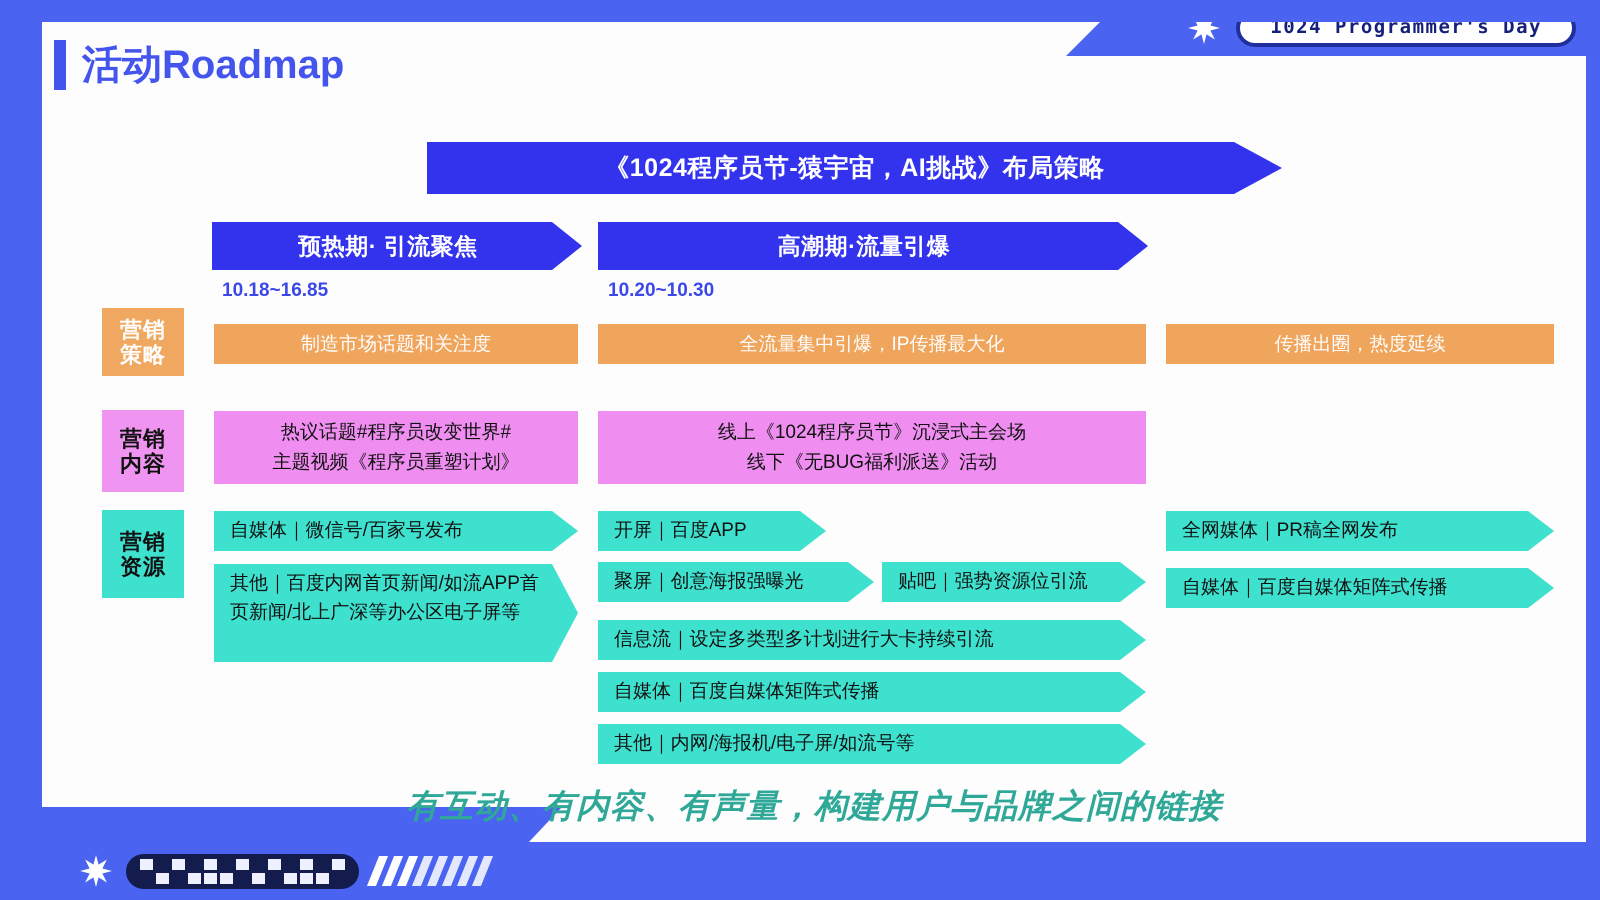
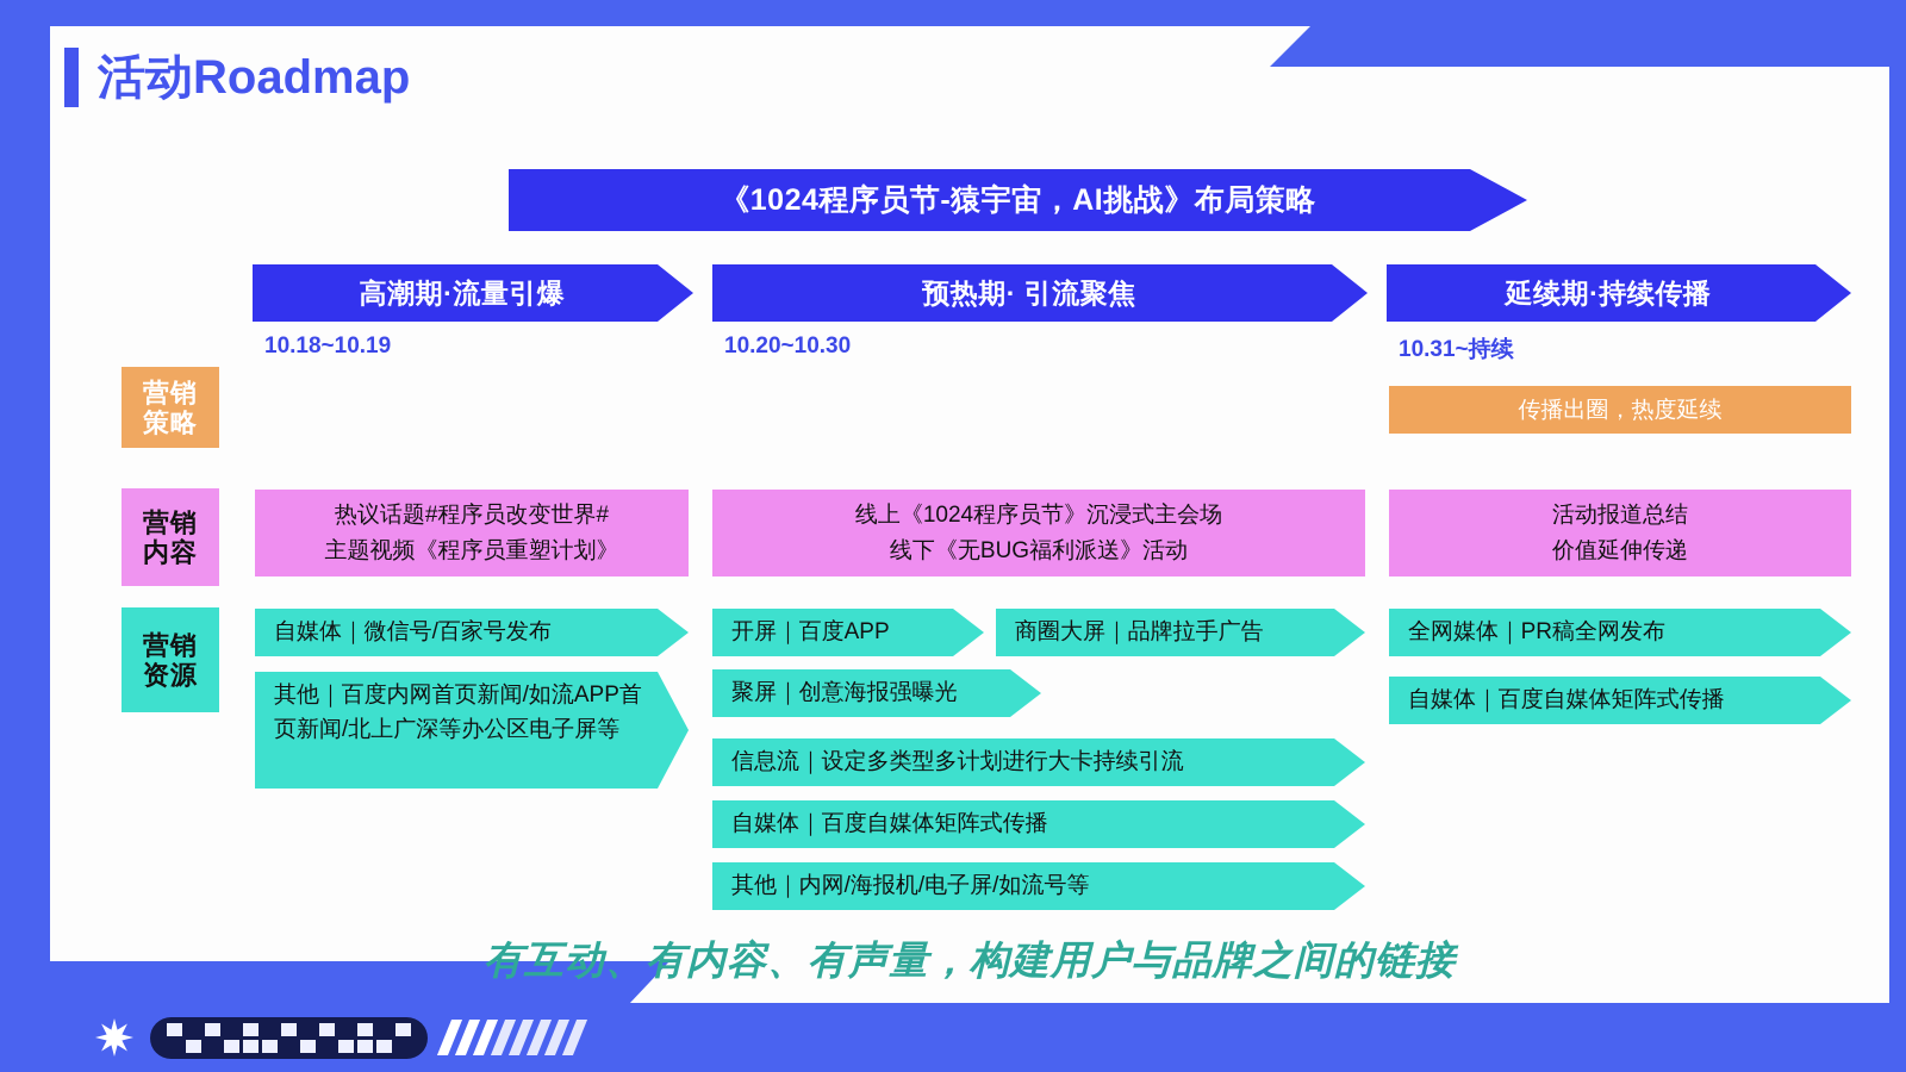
  活动Roadmap
- 1024 Programmer's Day
  《1024程序员节-猿宇宙，AI挑战》布局策略
- 预热期· 引流聚焦
+ 高潮期·流量引爆
- 10.18~16.85
+ 10.18~10.19
- 高潮期·流量引爆
+ 预热期· 引流聚焦
  10.20~10.30
+ 延续期·持续传播
+ 10.31~持续
  营销
  策略
  营销
  内容
  营销
  资源
- 制造市场话题和关注度
- 全流量集中引爆，IP传播最大化
  传播出圈，热度延续
  热议话题#程序员改变世界#
  主题视频《程序员重塑计划》
  线上《1024程序员节》沉浸式主会场
  线下《无BUG福利派送》活动
+ 活动报道总结
+ 价值延伸传递
  自媒体｜微信号/百家号发布
  其他｜百度内网首页新闻/如流APP首页新闻/北上广深等办公区电子屏等
  开屏｜百度APP
+ 商圈大屏｜品牌拉手广告
  聚屏｜创意海报强曝光
- 贴吧｜强势资源位引流
  信息流｜设定多类型多计划进行大卡持续引流
  自媒体｜百度自媒体矩阵式传播
  其他｜内网/海报机/电子屏/如流号等
  全网媒体｜PR稿全网发布
  自媒体｜百度自媒体矩阵式传播
  有互动、有内容、有声量，构建用户与品牌之间的链接
